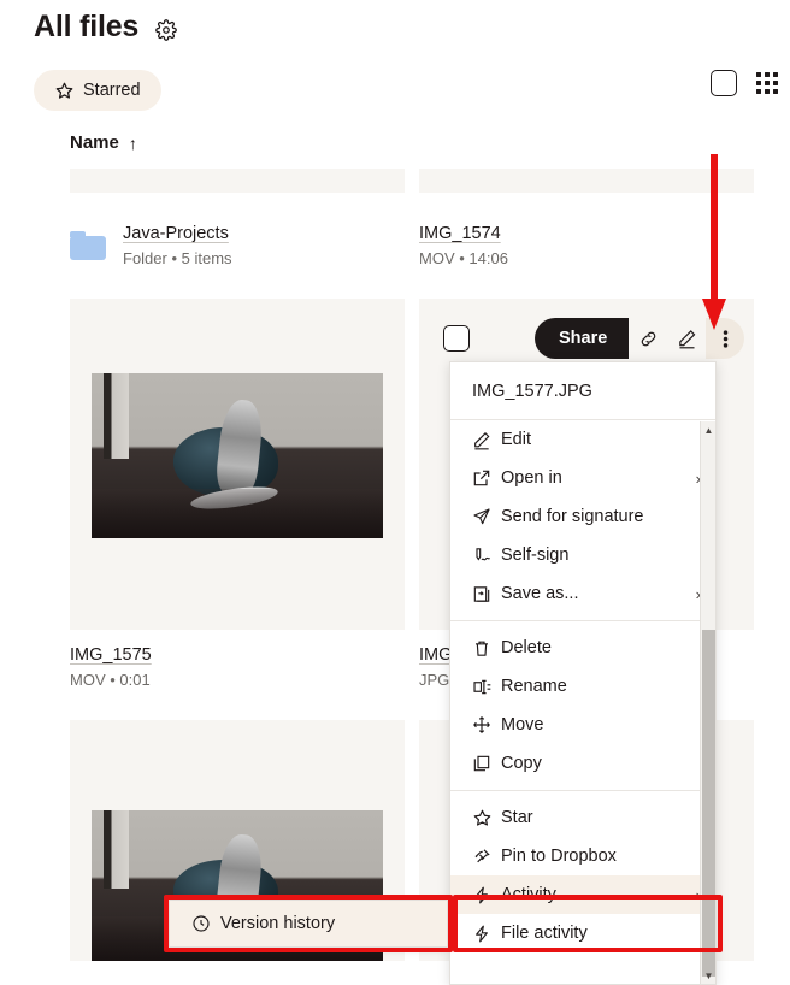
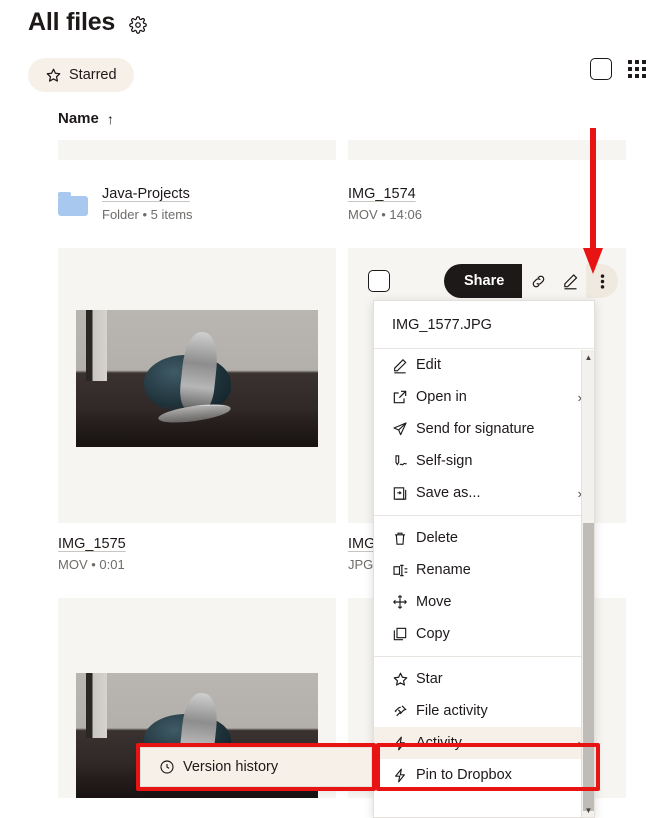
  All files
  Starred
  Name
  ↑
  Java-Projects
  Folder • 5 items
  IMG_1574
  MOV • 14:06
  IMG_1575
  MOV • 0:01
  IMG
  JPG
  Share
  IMG_1577.JPG
  Edit
  Open in
  ›
  Send for signature
  Self-sign
  Save as...
  ›
  Delete
  Rename
  Move
  Copy
  Star
- Pin to Dropbox
+ File activity
  Activity
  ›
- File activity
+ Pin to Dropbox
  ▲
  ▼
  Version history
